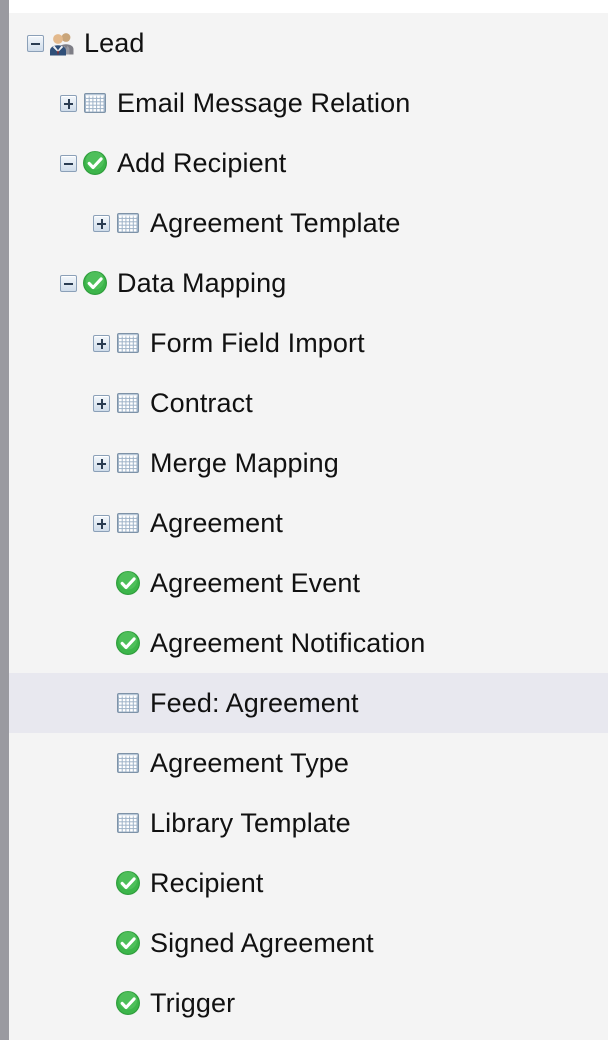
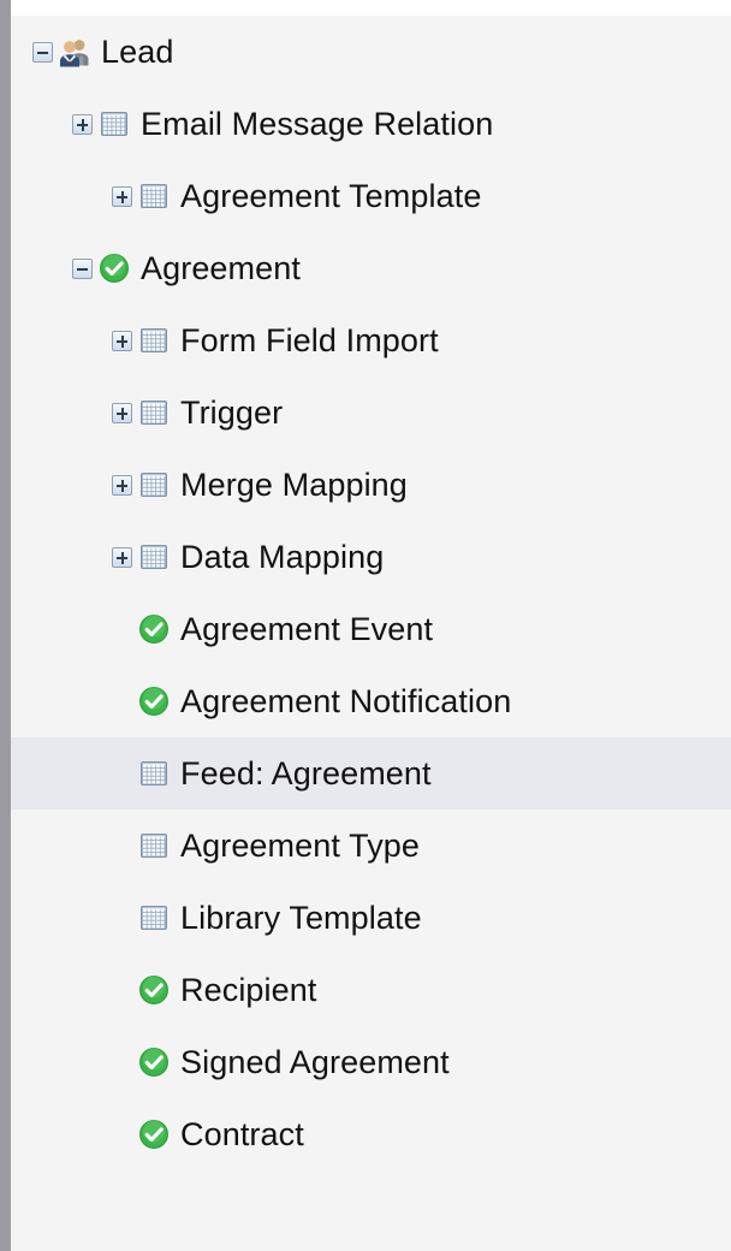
  Lead
  Email Message Relation
- Add Recipient
  Agreement Template
- Data Mapping
+ Agreement
  Form Field Import
- Contract
+ Trigger
  Merge Mapping
- Agreement
+ Data Mapping
  Agreement Event
  Agreement Notification
  Feed: Agreement
  Agreement Type
  Library Template
  Recipient
  Signed Agreement
- Trigger
+ Contract
